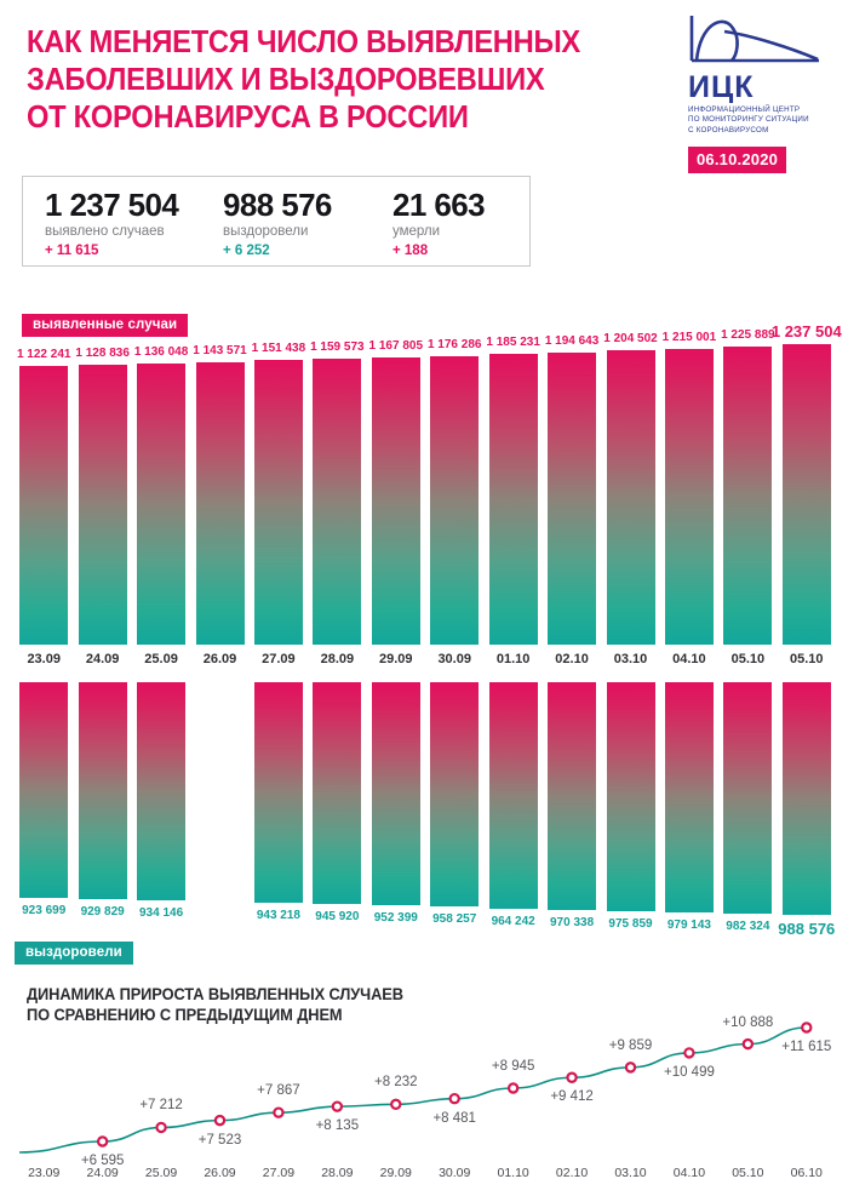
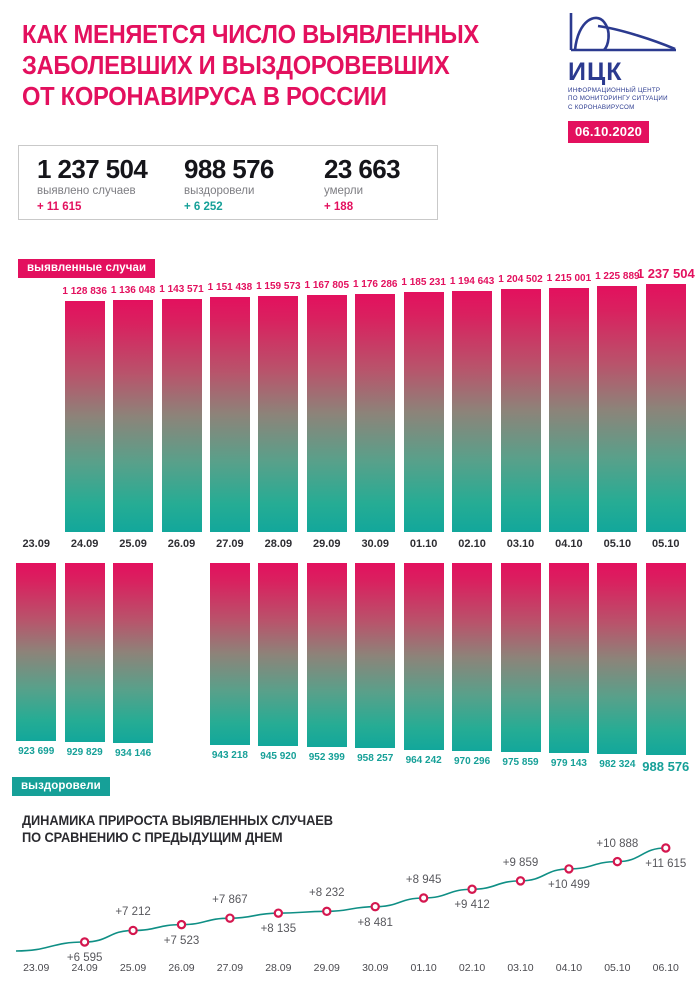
  КАК МЕНЯЕТСЯ ЧИСЛО ВЫЯВЛЕННЫХ
  ЗАБОЛЕВШИХ И ВЫЗДОРОВЕВШИХ
  ОТ КОРОНАВИРУСА В РОССИИ
  ИЦК
  06.10.2020
  1 237 504
  выявлено случаев
  + 11 615
  988 576
  выздоровели
  + 6 252
- 21 663
+ 23 663
  умерли
  + 188
  выявленные случаи
  выздоровели
- 1 122 241
  1 128 836
  1 136 048
  1 143 571
  1 151 438
  1 159 573
  1 167 805
  1 176 286
  1 185 231
  1 194 643
  1 204 502
  1 215 001
  1 225 889
  1 237 504
  23.09
  24.09
  25.09
  26.09
  27.09
  28.09
  29.09
  30.09
  01.10
  02.10
  03.10
  04.10
  05.10
  05.10
  923 699
  929 829
  934 146
  943 218
  945 920
  952 399
  958 257
  964 242
- 970 338
+ 970 296
  975 859
  979 143
  982 324
  988 576
  ДИНАМИКА ПРИРОСТА ВЫЯВЛЕННЫХ СЛУЧАЕВ
  ПО СРАВНЕНИЮ С ПРЕДЫДУЩИМ ДНЕМ
  +6 595
  +7 212
  +7 523
  +7 867
  +8 135
  +8 232
  +8 481
  +8 945
  +9 412
  +9 859
  +10 499
  +10 888
  +11 615
  23.09
  24.09
  25.09
  26.09
  27.09
  28.09
  29.09
  30.09
  01.10
  02.10
  03.10
  04.10
  05.10
  06.10
